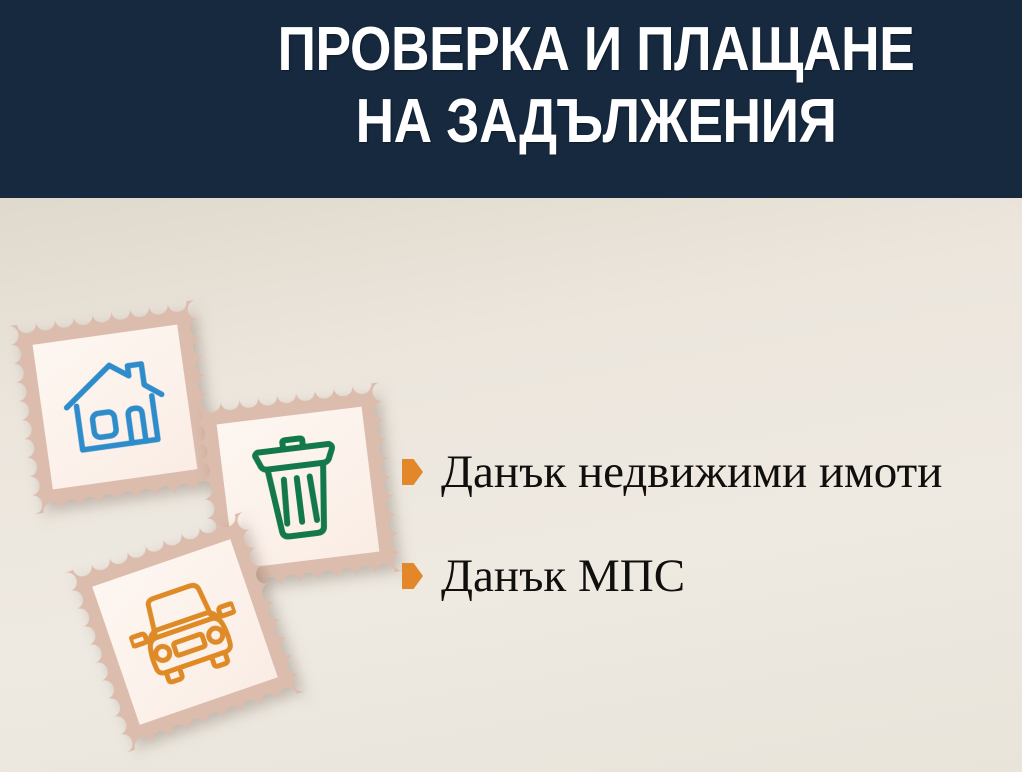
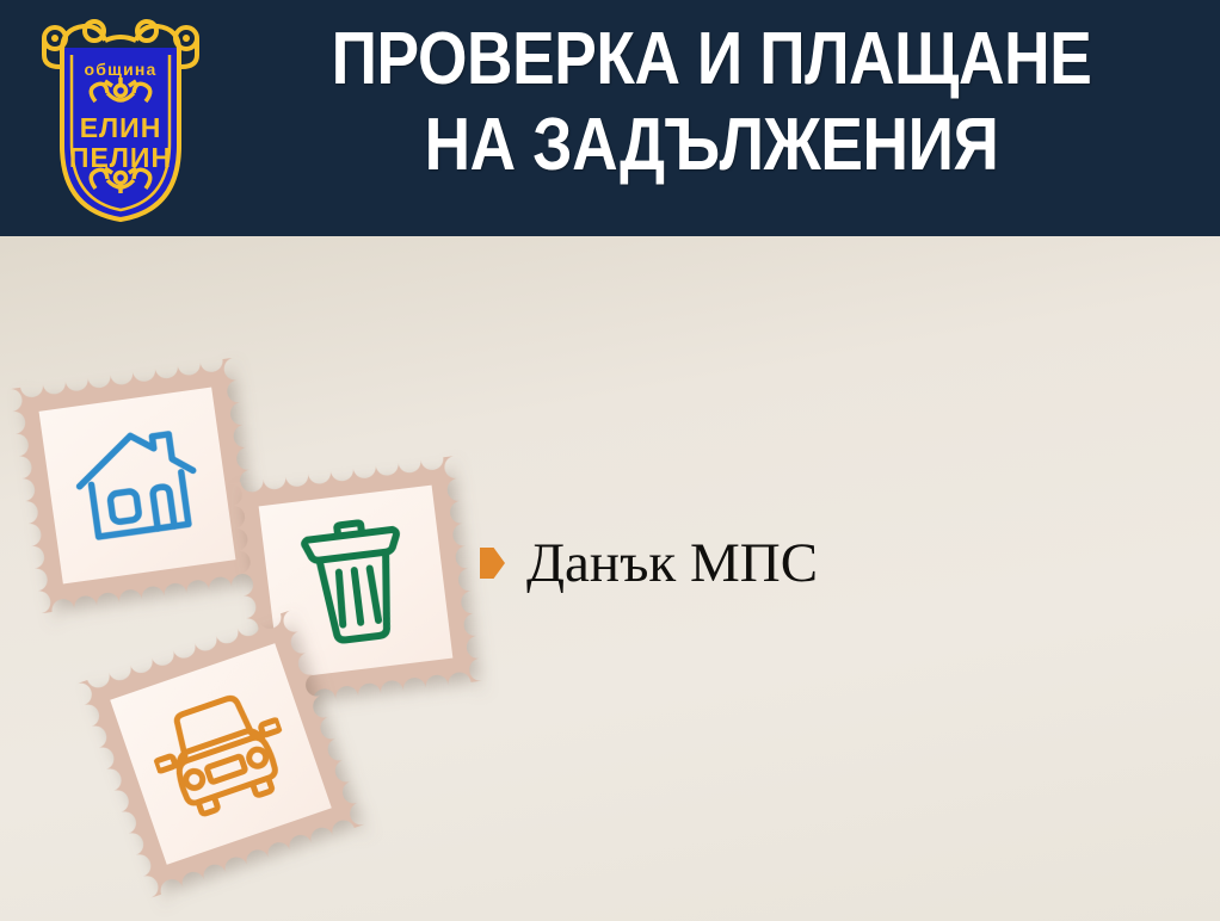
+ община
+ ЕЛИН
+ ПЕЛИН
  ПРОВЕРКА И ПЛАЩАНЕ
  НА ЗАДЪЛЖЕНИЯ
- Данък недвижими имоти
  Данък МПС
